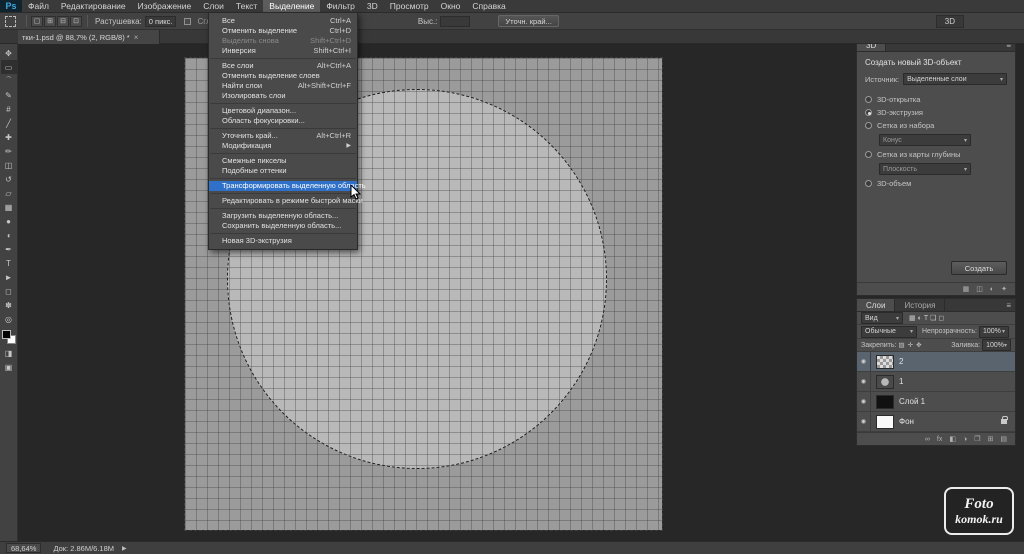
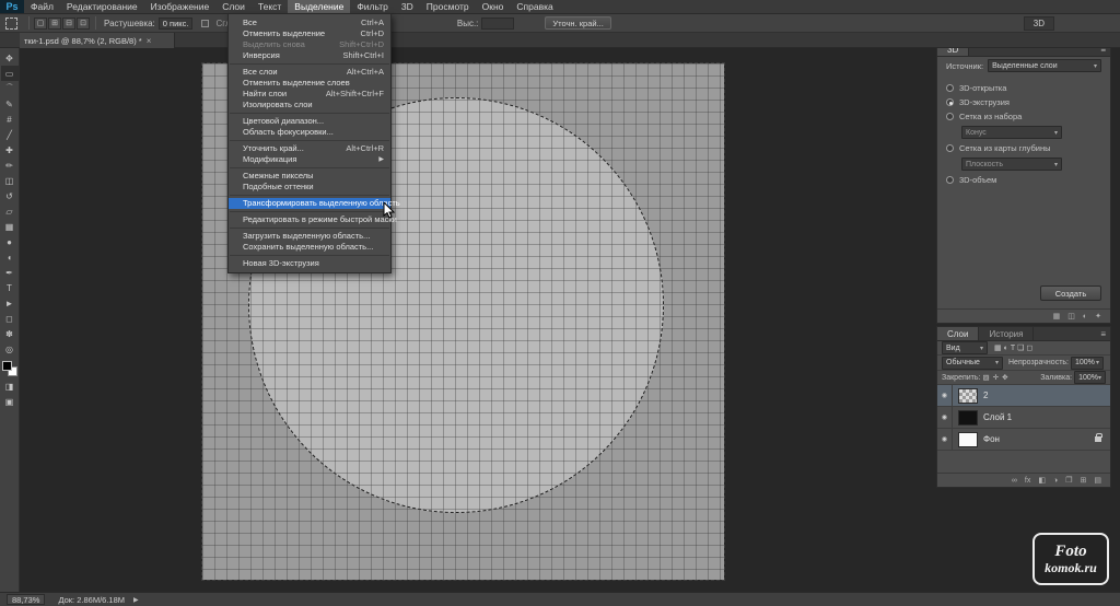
  Ps
  Файл
  Редактирование
  Изображение
  Слои
  Текст
  Выделение
  Фильтр
  3D
  Просмотр
  Окно
  Справка
  Растушевка:
  0 пикс.
  Выс.:
  Уточн. край...
  3D
  тки-1.psd @ 88,7% (2, RGB/8) *
  ×
  ✥
  ▭
  ⌒
  ✎
  #
  ╱
  ✚
  ✏
  ◫
  ↺
  ▱
  ▦
  ●
  ◖
  ✒
  T
  ►
  ◻
  ✽
  ◎
  ◨
  ▣
  Все
  Ctrl+A
  Отменить выделение
  Ctrl+D
  Выделить снова
  Shift+Ctrl+D
  Инверсия
  Shift+Ctrl+I
  Все слои
  Alt+Ctrl+A
  Отменить выделение слоев
  Найти слои
  Alt+Shift+Ctrl+F
  Изолировать слои
  Цветовой диапазон...
  Область фокусировки...
  Уточнить край...
  Alt+Ctrl+R
  Модификация
  Смежные пикселы
  Подобные оттенки
  Трансформировать выделенную область
  Редактировать в режиме быстрой маски
  Загрузить выделенную область...
  Сохранить выделенную область...
  Новая 3D-экструзия
  3D
  ≡
- Создать новый 3D-объект
  Источник:
  3D-открытка
  3D-экструзия
  Сетка из набора
  Сетка из карты глубины
  3D-объем
  Создать
  Слои
  История
  ≡
  2
- 1
  Слой 1
  Фон
- 68,64%
+ 88,73%
  Док: 2.86M/6.18M
  Foto
  komok.ru
